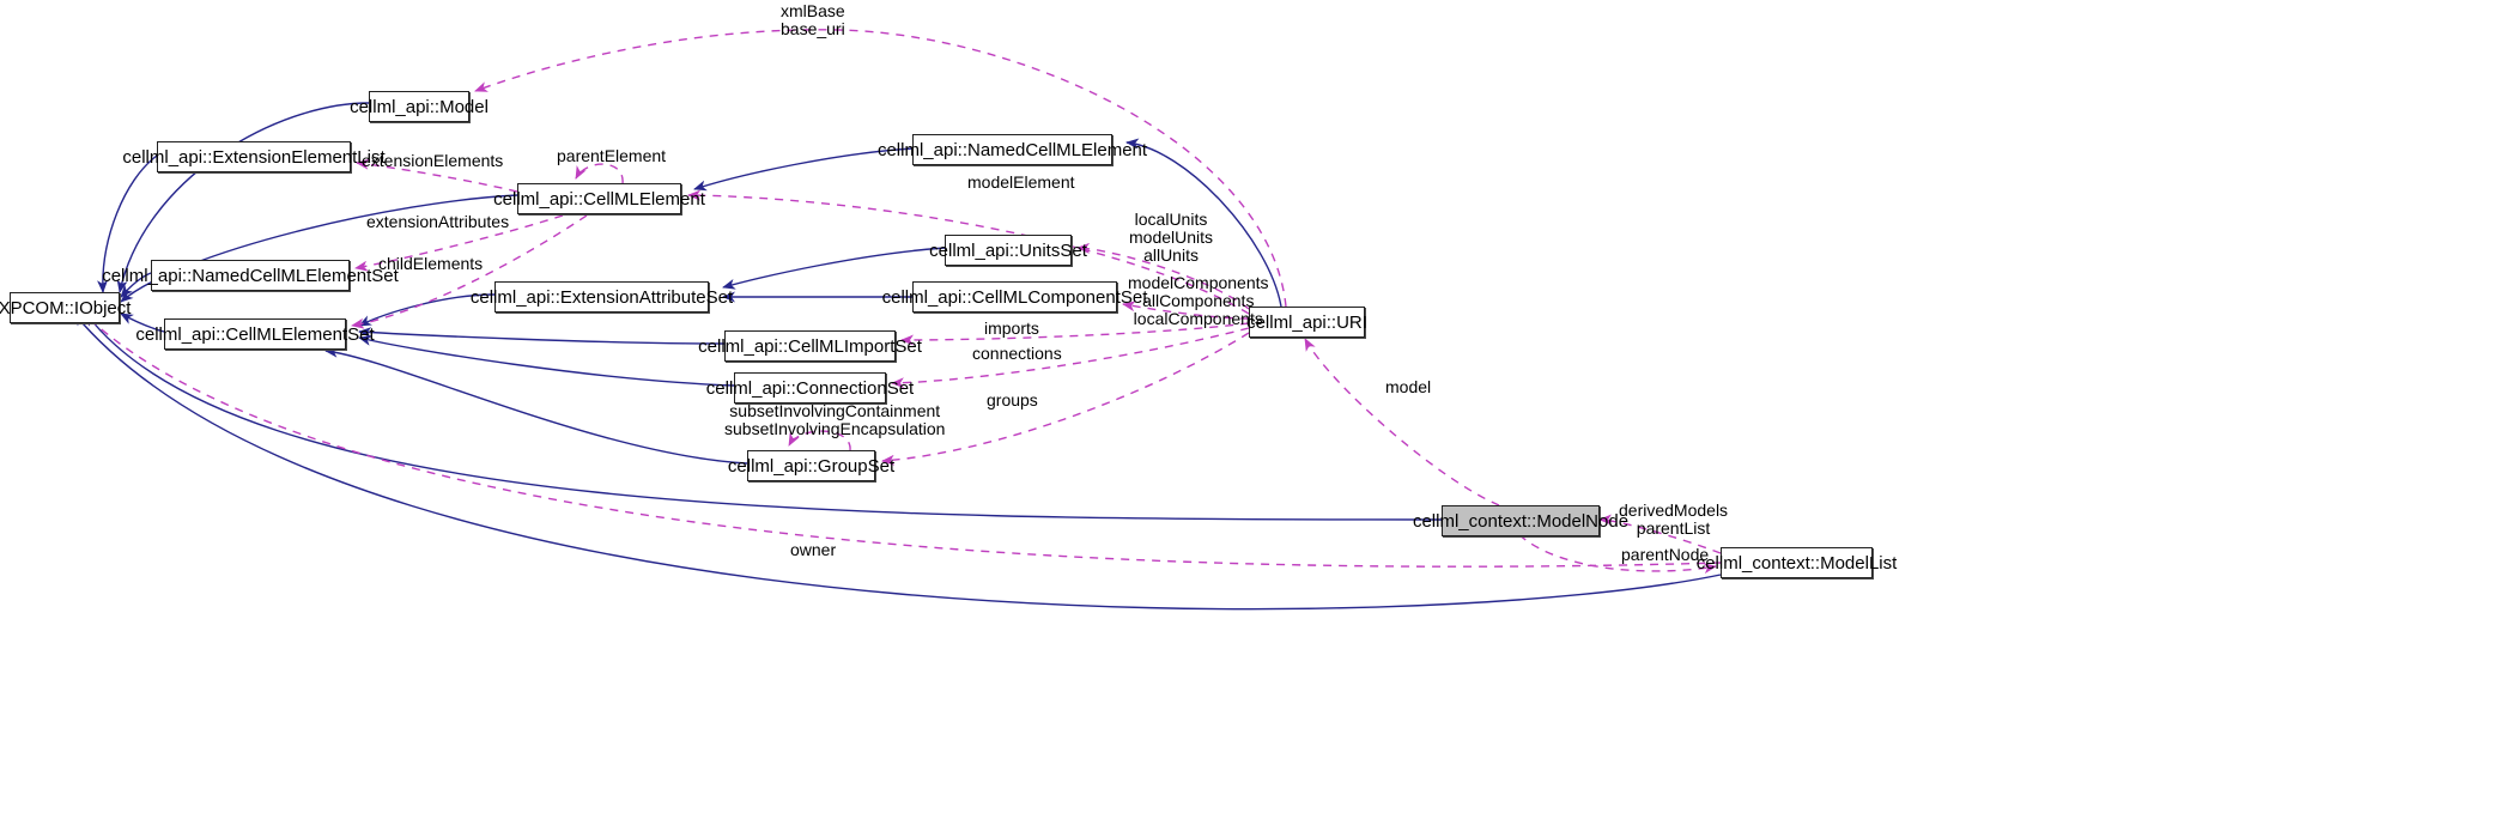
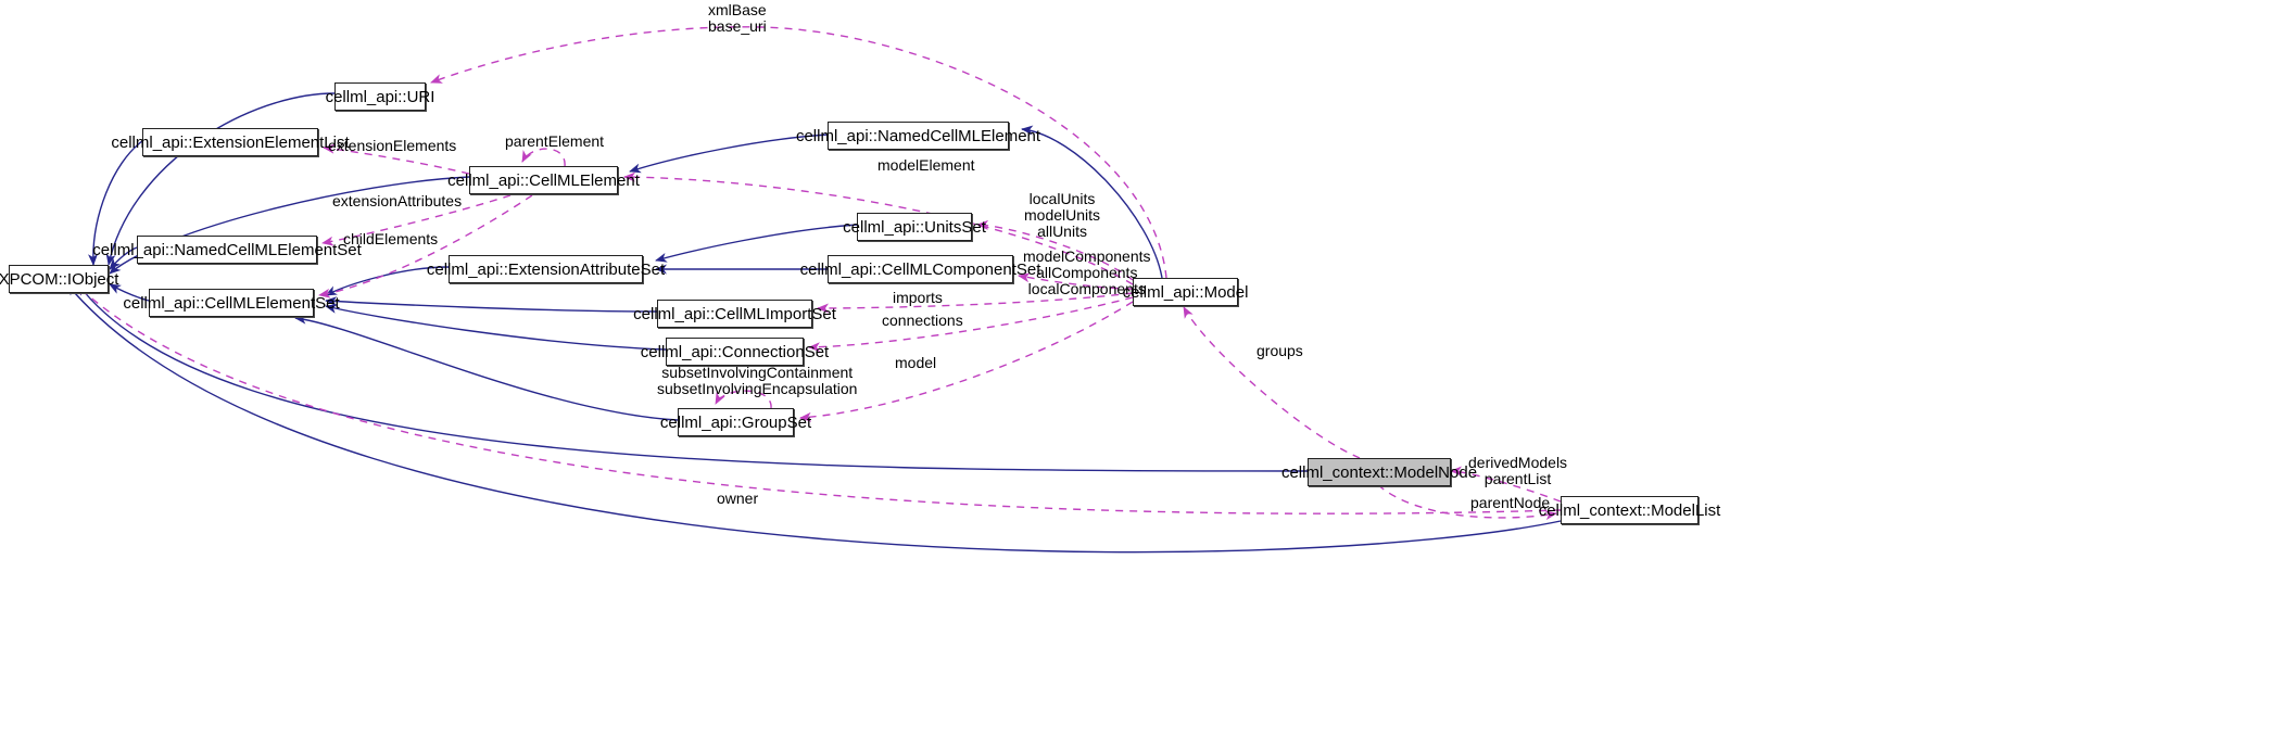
  XPCOM::IObject
- cellml_api::Model
+ cellml_api::URI
  cellml_api::ExtensionElementList
  cellml_api::NamedCellMLElementSet
  cellml_api::CellMLElement
  cellml_api::CellMLElementSet
  cellml_api::NamedCellMLElement
  cellml_api::ExtensionAttributeSet
  cellml_api::UnitsSet
  cellml_api::CellMLComponentSet
  cellml_api::CellMLImportSet
  cellml_api::ConnectionSet
  cellml_api::GroupSet
- cellml_api::URI
+ cellml_api::Model
  cellml_context::ModelNode
  cellml_context::ModelList
  xmlBase
  base_uri
  extensionElements
  parentElement
  modelElement
  extensionAttributes
  localUnits
  modelUnits
  allUnits
  childElements
  modelComponents
  allComponents
  localComponents
  imports
  connections
- groups
+ model
  subsetInvolvingContainment
  subsetInvolvingEncapsulation
- model
+ groups
  derivedModels
  parentList
  owner
  parentNode
